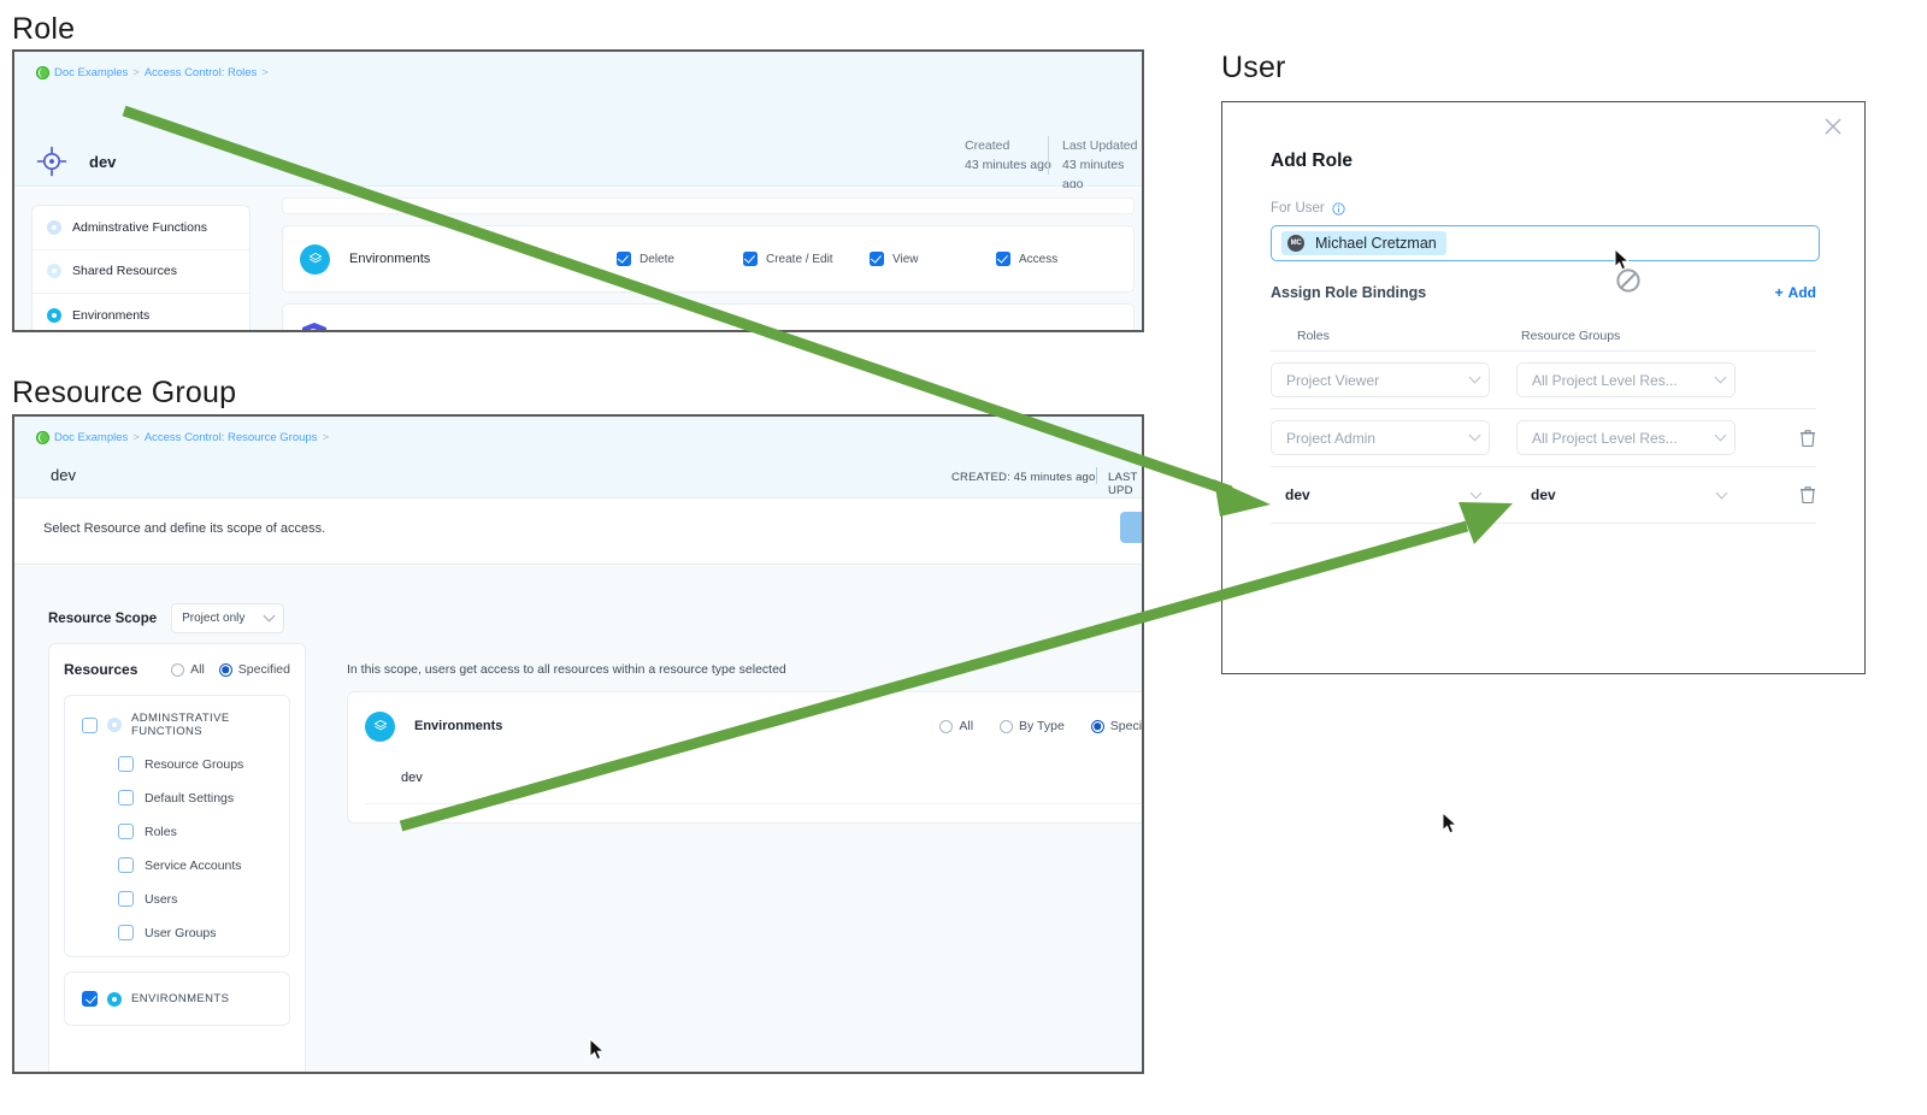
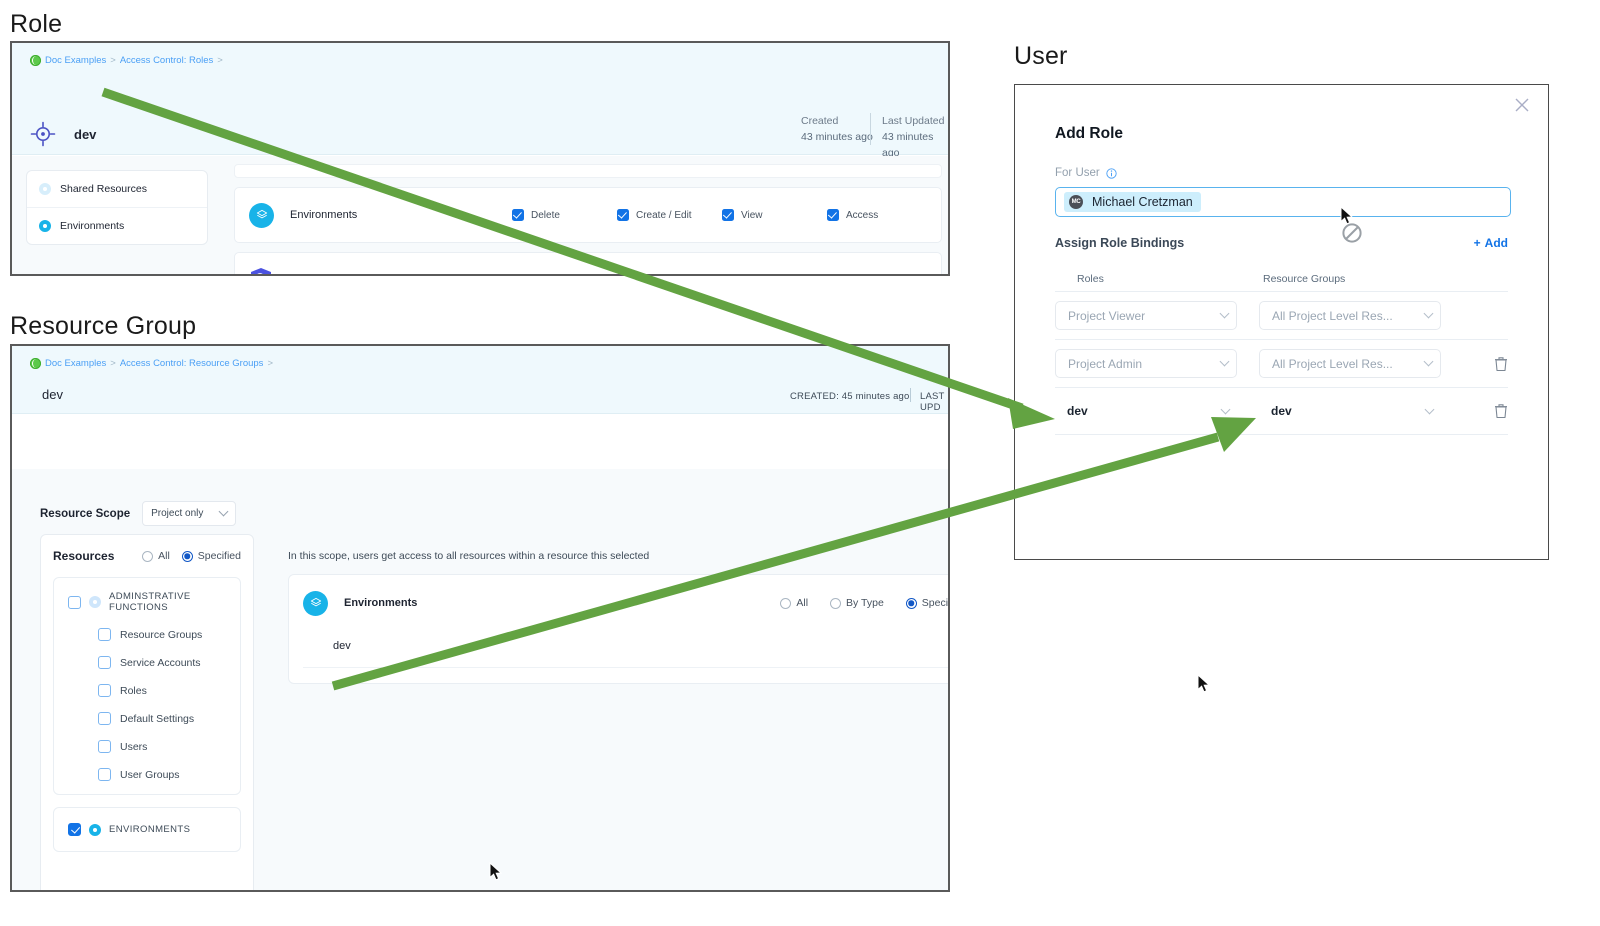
  Role
  Doc Examples
  >
  Access Control: Roles
  >
  dev
  Created
  43 minutes ag
  Last Updated
  43 minutes ago
- Adminstrative Functions
  Shared Resources
  Environments
  Environments
  Delete
  Create / Edit
  View
  Access
  Resource Group
  Doc Examples
  >
  Access Control: Resource Groups
  >
  dev
  CREATED: 45 minutes ago
  LAST UPD
- Select Resource and define its scope of access.
  Resource Scope
  Project only
  Resources
  All
  Specified
  ADMINSTRATIVE FUNCTIONS
  Resource Groups
- Default Settings
+ Service Accounts
  Roles
- Service Accounts
+ Default Settings
  Users
  User Groups
  ENVIRONMENTS
- In this scope, users get access to all resources within a resource type selected
+ In this scope, users get access to all resources within a resource this selected
  Environments
  All
  By Type
  dev
  User
  Add Role
  For User
  Michael Cretzman
  Assign Role Bindings
  +
  Add
  Roles
  Resource Groups
  Project Viewer
  All Project Level Res...
  Project Admin
  All Project Level Res...
  dev
  dev
